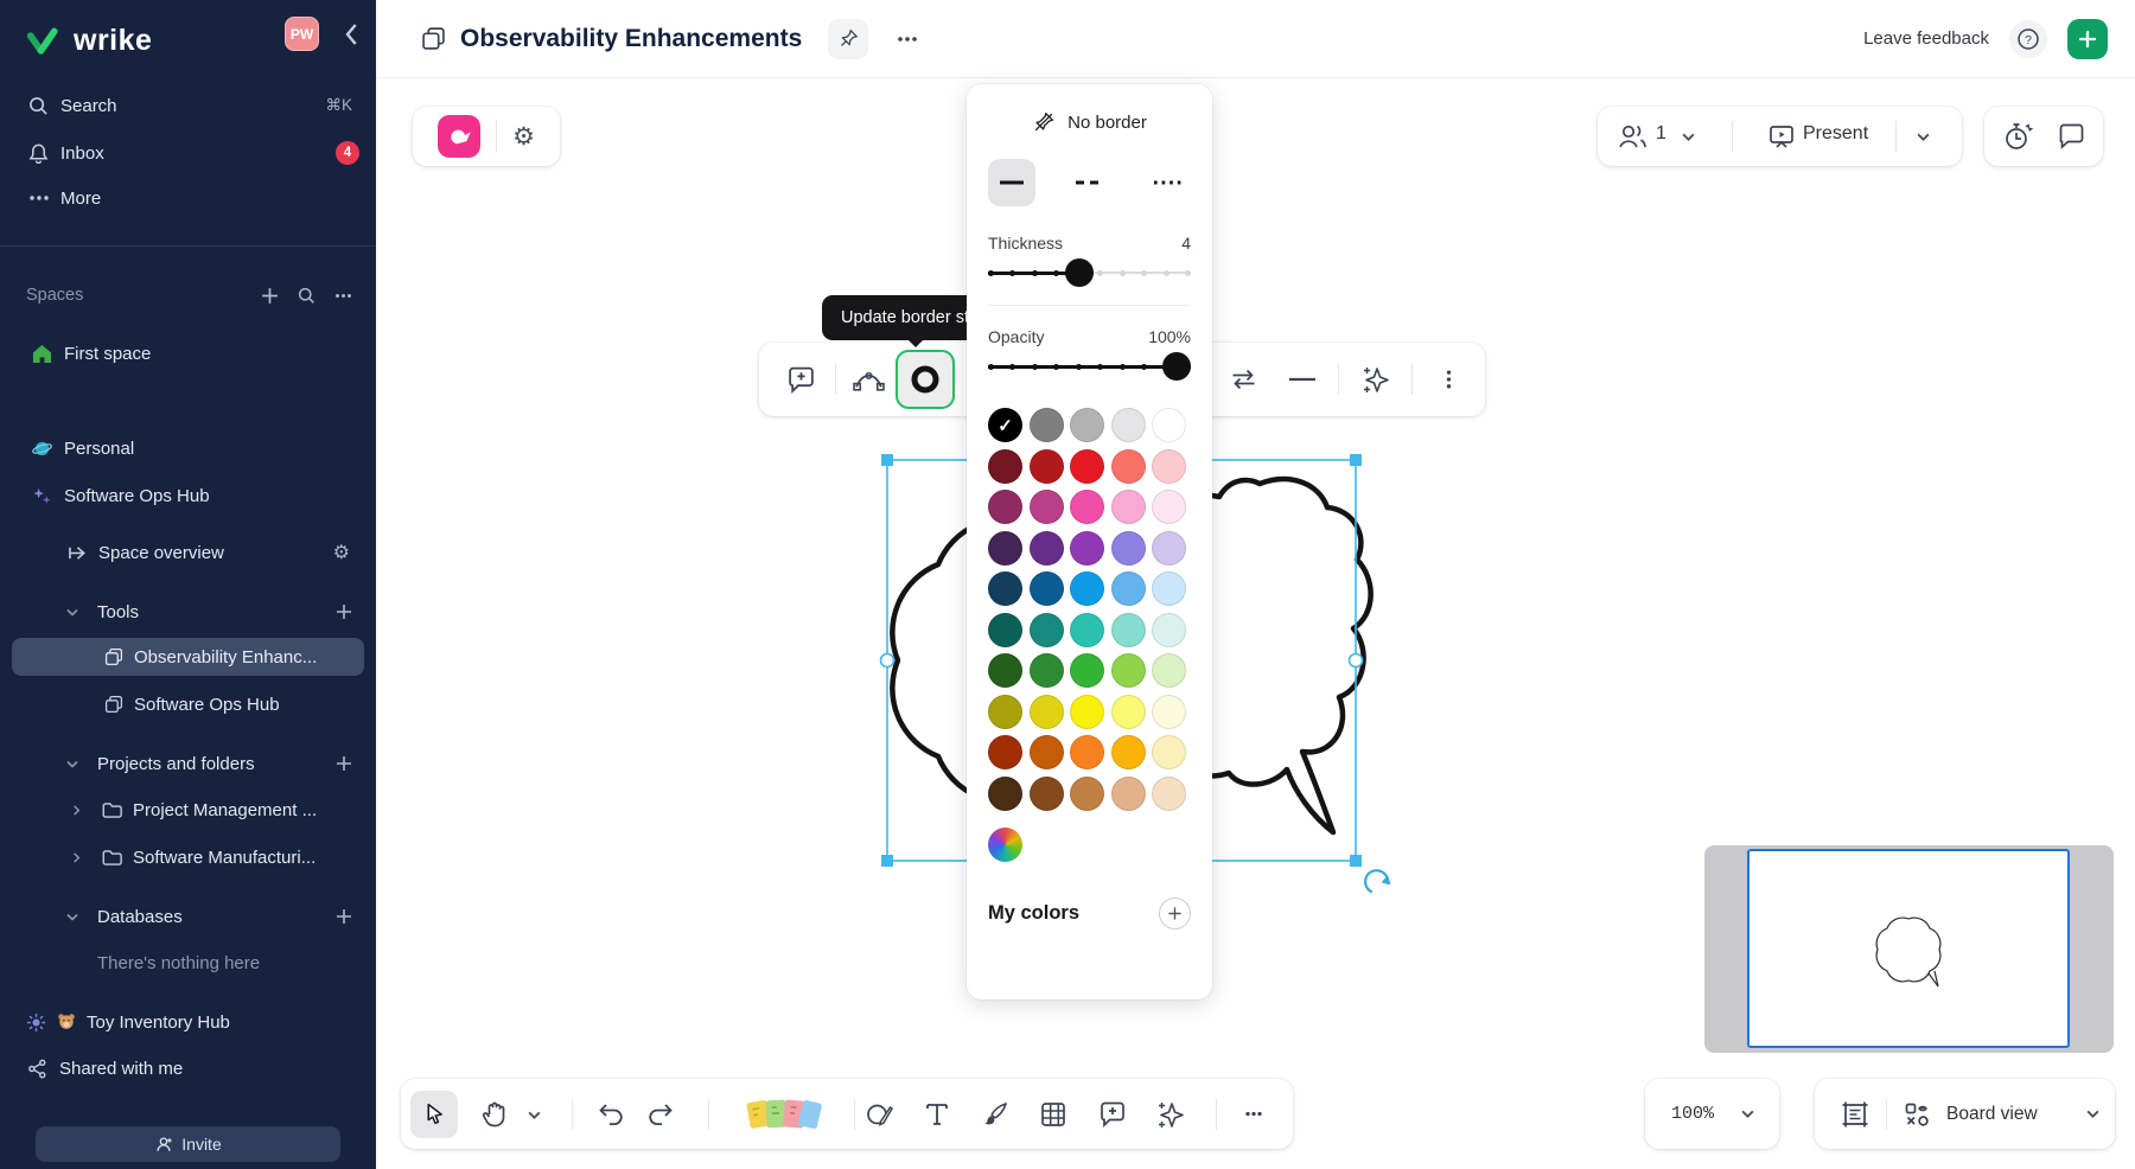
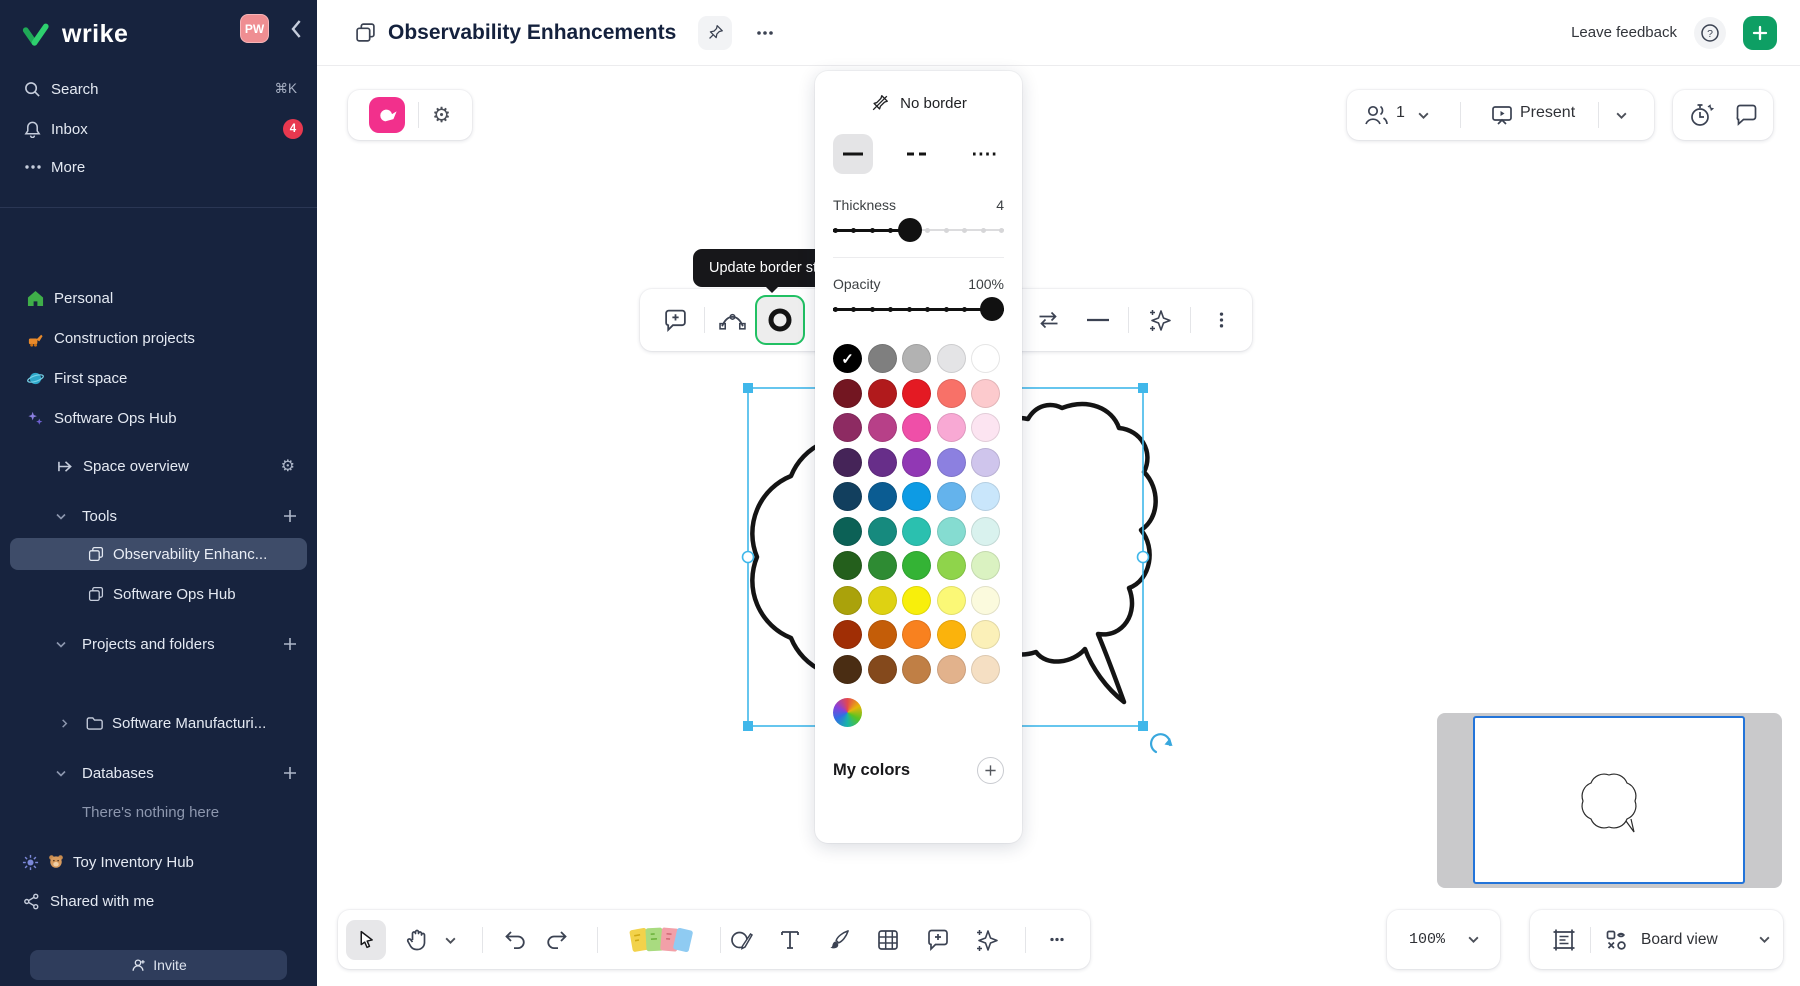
  wrike
  PW
  Search
  ⌘K
  Inbox
  4
  More
- Spaces
- First space
+ Personal
+ Construction projects
- Personal
+ First space
  Software Ops Hub
  Space overview
  ⚙
  Tools
  Observability Enhanc...
  Software Ops Hub
  Projects and folders
- Project Management ...
  Software Manufacturi...
  Databases
  There's nothing here
  Toy Inventory Hub
  Shared with me
  Invite
  Observability Enhancements
  Leave feedback
  ?
  ⚙
  1
  Present
  Update border s
  No border
  Thickness
  4
  Opacity
  100%
  ✓
  My colors
  100%
  Board view
